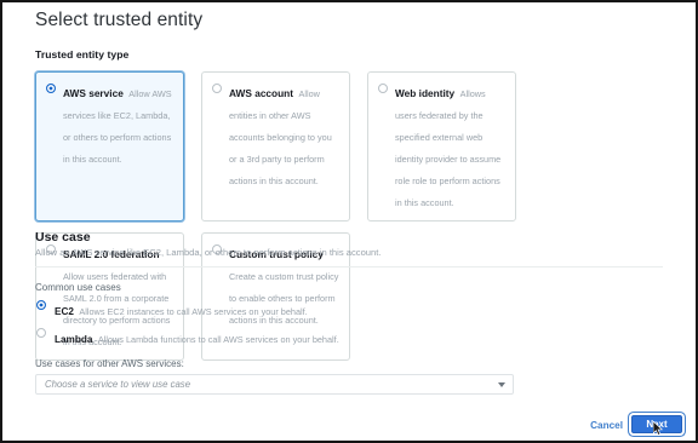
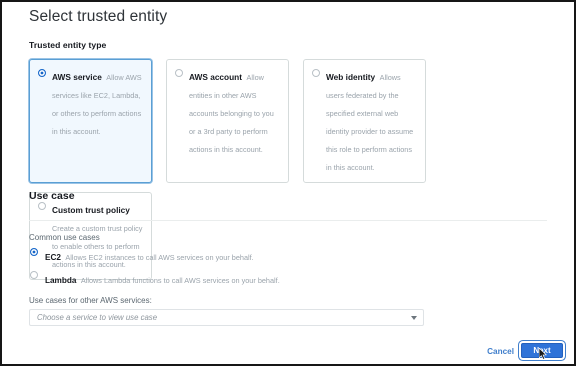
  Select trusted entity
  Trusted entity type
  AWS service Allow AWS services like EC2, Lambda, or others to perform actions in this account.
  AWS account Allow entities in other AWS accounts belonging to you or a 3rd party to perform actions in this account.
- Web identity Allows users federated by the specified external web identity provider to assume role role to perform actions in this account.
+ Web identity Allows users federated by the specified external web identity provider to assume this role to perform actions in this account.
- SAML 2.0 federation Allow users federated with SAML 2.0 from a corporate directory to perform actions in this account.
  Custom trust policy Create a custom trust policy to enable others to perform actions in this account.
  Use case
- Allow an AWS service like EC2, Lambda, or others to perform actions in this account.
  Common use cases
  EC2 Allows EC2 instances to call AWS services on your behalf.
  Lambda Allows Lambda functions to call AWS services on your behalf.
  Use cases for other AWS services:
  Choose a service to view use case
  Cancel
  Nxt
